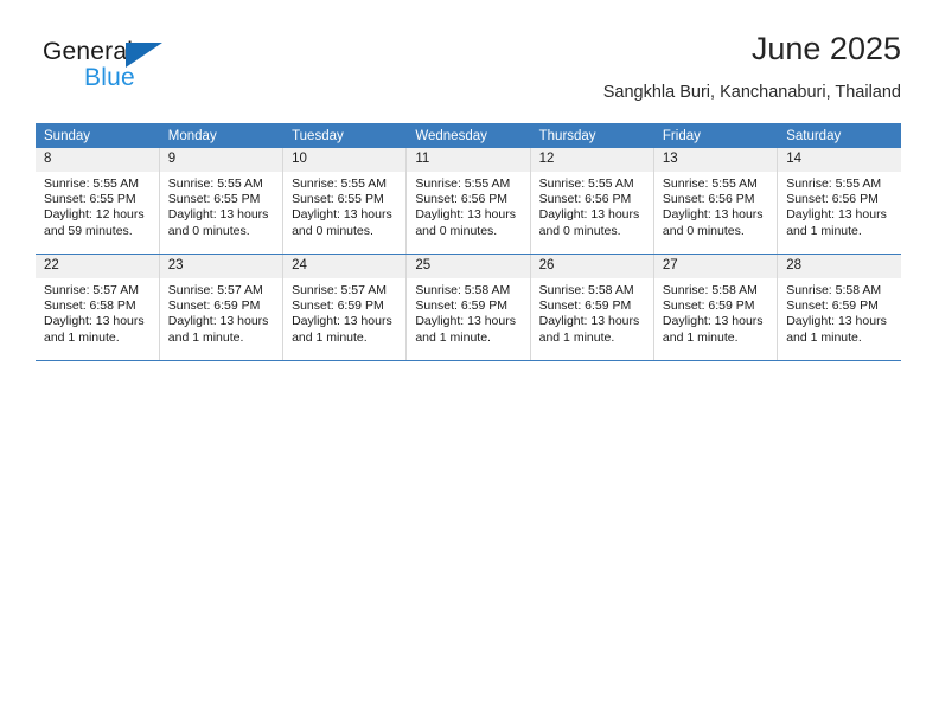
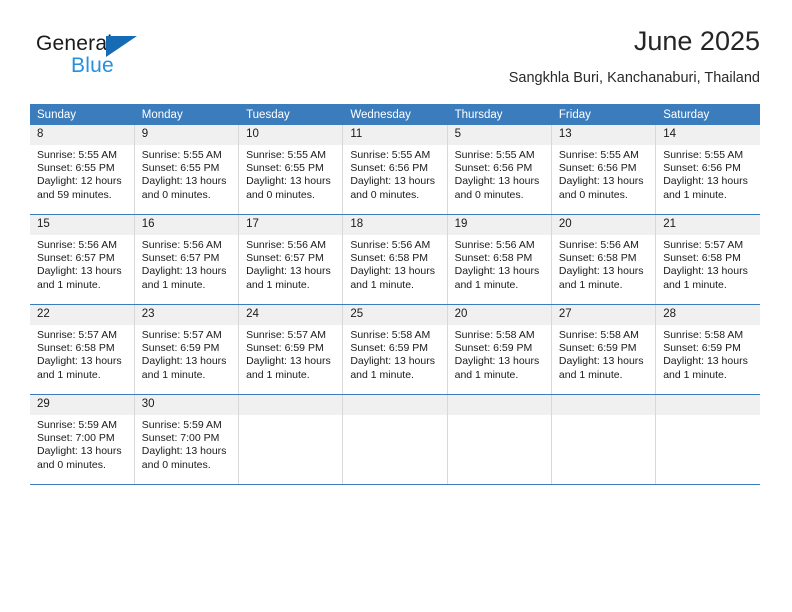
  General
  Blue
  June 2025
  Sangkhla Buri, Kanchanaburi, Thailand
  Sunday	Monday	Tuesday	Wednesday	Thursday	Friday	Saturday
- 8Sunrise: 5:55 AMSunset: 6:55 PMDaylight: 12 hours and 59 minutes.	9Sunrise: 5:55 AMSunset: 6:55 PMDaylight: 13 hours and 0 minutes.	10Sunrise: 5:55 AMSunset: 6:55 PMDaylight: 13 hours and 0 minutes.	11Sunrise: 5:55 AMSunset: 6:56 PMDaylight: 13 hours and 0 minutes.	12Sunrise: 5:55 AMSunset: 6:56 PMDaylight: 13 hours and 0 minutes.	13Sunrise: 5:55 AMSunset: 6:56 PMDaylight: 13 hours and 0 minutes.	14Sunrise: 5:55 AMSunset: 6:56 PMDaylight: 13 hours and 1 minute.
+ 8Sunrise: 5:55 AMSunset: 6:55 PMDaylight: 12 hours and 59 minutes.	9Sunrise: 5:55 AMSunset: 6:55 PMDaylight: 13 hours and 0 minutes.	10Sunrise: 5:55 AMSunset: 6:55 PMDaylight: 13 hours and 0 minutes.	11Sunrise: 5:55 AMSunset: 6:56 PMDaylight: 13 hours and 0 minutes.	5Sunrise: 5:55 AMSunset: 6:56 PMDaylight: 13 hours and 0 minutes.	13Sunrise: 5:55 AMSunset: 6:56 PMDaylight: 13 hours and 0 minutes.	14Sunrise: 5:55 AMSunset: 6:56 PMDaylight: 13 hours and 1 minute.
+ 15Sunrise: 5:56 AMSunset: 6:57 PMDaylight: 13 hours and 1 minute.	16Sunrise: 5:56 AMSunset: 6:57 PMDaylight: 13 hours and 1 minute.	17Sunrise: 5:56 AMSunset: 6:57 PMDaylight: 13 hours and 1 minute.	18Sunrise: 5:56 AMSunset: 6:58 PMDaylight: 13 hours and 1 minute.	19Sunrise: 5:56 AMSunset: 6:58 PMDaylight: 13 hours and 1 minute.	20Sunrise: 5:56 AMSunset: 6:58 PMDaylight: 13 hours and 1 minute.	21Sunrise: 5:57 AMSunset: 6:58 PMDaylight: 13 hours and 1 minute.
- 22Sunrise: 5:57 AMSunset: 6:58 PMDaylight: 13 hours and 1 minute.	23Sunrise: 5:57 AMSunset: 6:59 PMDaylight: 13 hours and 1 minute.	24Sunrise: 5:57 AMSunset: 6:59 PMDaylight: 13 hours and 1 minute.	25Sunrise: 5:58 AMSunset: 6:59 PMDaylight: 13 hours and 1 minute.	26Sunrise: 5:58 AMSunset: 6:59 PMDaylight: 13 hours and 1 minute.	27Sunrise: 5:58 AMSunset: 6:59 PMDaylight: 13 hours and 1 minute.	28Sunrise: 5:58 AMSunset: 6:59 PMDaylight: 13 hours and 1 minute.
+ 22Sunrise: 5:57 AMSunset: 6:58 PMDaylight: 13 hours and 1 minute.	23Sunrise: 5:57 AMSunset: 6:59 PMDaylight: 13 hours and 1 minute.	24Sunrise: 5:57 AMSunset: 6:59 PMDaylight: 13 hours and 1 minute.	25Sunrise: 5:58 AMSunset: 6:59 PMDaylight: 13 hours and 1 minute.	20Sunrise: 5:58 AMSunset: 6:59 PMDaylight: 13 hours and 1 minute.	27Sunrise: 5:58 AMSunset: 6:59 PMDaylight: 13 hours and 1 minute.	28Sunrise: 5:58 AMSunset: 6:59 PMDaylight: 13 hours and 1 minute.
+ 29Sunrise: 5:59 AMSunset: 7:00 PMDaylight: 13 hours and 0 minutes.	30Sunrise: 5:59 AMSunset: 7:00 PMDaylight: 13 hours and 0 minutes.
